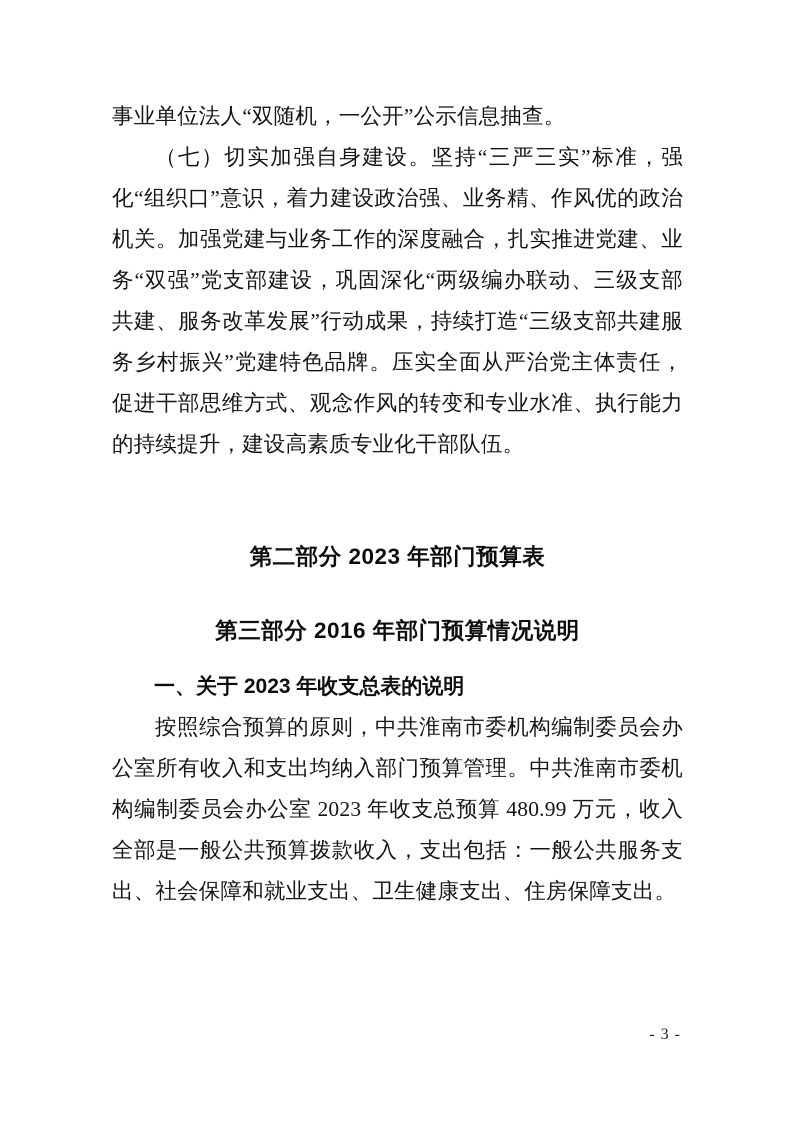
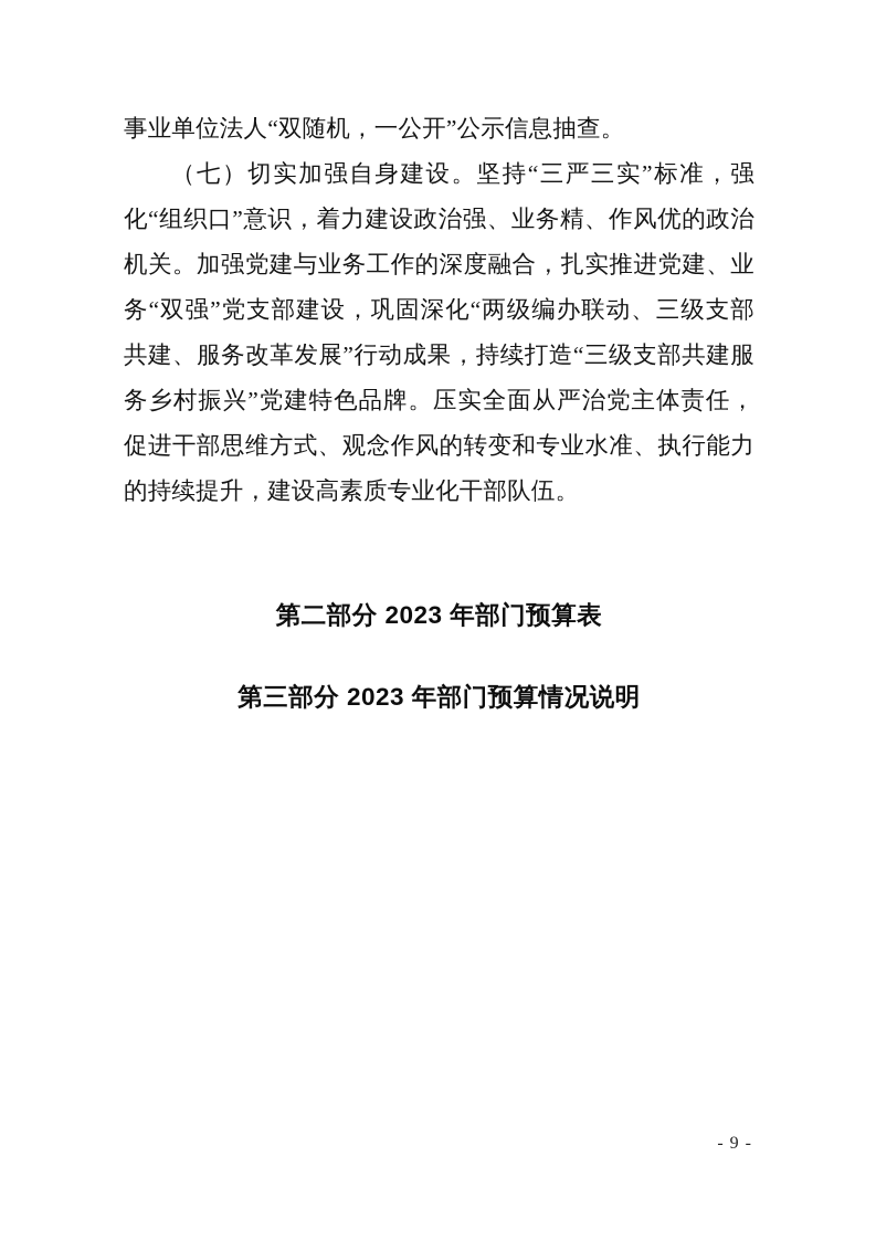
  事业单位法人“双随机，一公开”公示信息抽查。
  （七）切实加强自身建设。坚持“三严三实”标准，强化“组织口”意识，着力建设政治强、业务精、作风优的政治机关。加强党建与业务工作的深度融合，扎实推进党建、业务“双强”党支部建设，巩固深化“两级编办联动、三级支部共建、服务改革发展”行动成果，持续打造“三级支部共建服务乡村振兴”党建特色品牌。压实全面从严治党主体责任，促进干部思维方式、观念作风的转变和专业水准、执行能力的持续提升，建设高素质专业化干部队伍。
  第二部分 2023 年部门预算表
- 第三部分 2016 年部门预算情况说明
+ 第三部分 2023 年部门预算情况说明
- 一、关于 2023 年收支总表的说明
- 按照综合预算的原则，中共淮南市委机构编制委员会办公室所有收入和支出均纳入部门预算管理。中共淮南市委机构编制委员会办公室 2023 年收支总预算 480.99 万元，收入全部是一般公共预算拨款收入，支出包括：一般公共服务支出、社会保障和就业支出、卫生健康支出、住房保障支出。
- - 3 -
+ - 9 -
